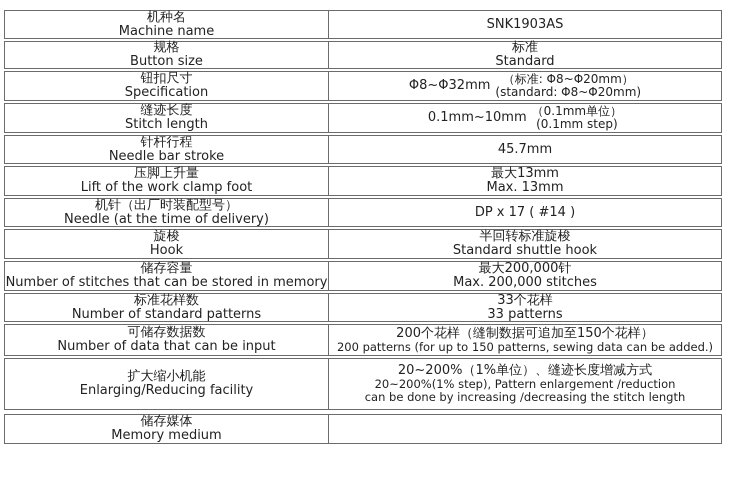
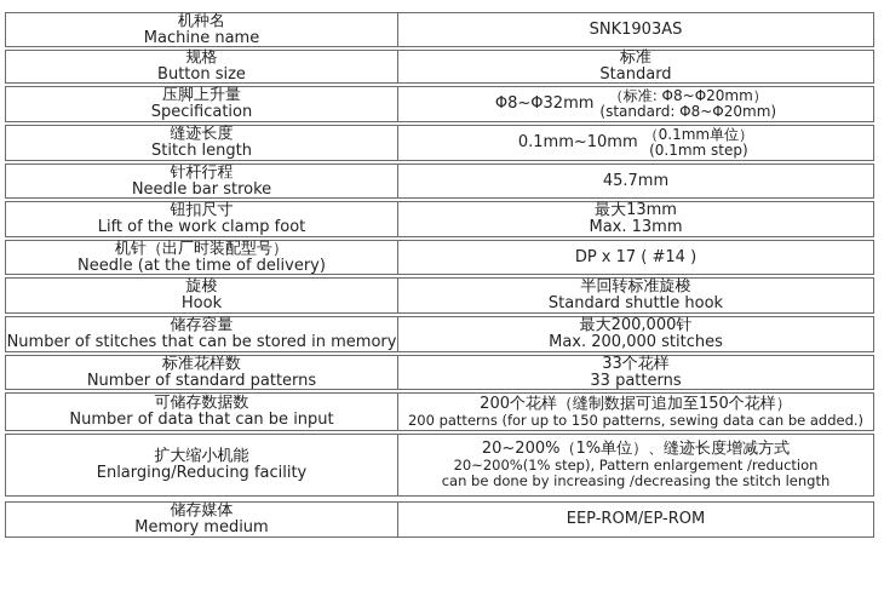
  机种名
  Machine name
  SNK1903AS
  规格
  Button size
  标准
  Standard
- 钮扣尺寸
+ 压脚上升量
  Specification
  Φ8~Φ32mm
  （标准: Φ8~Φ20mm）
  (standard: Φ8~Φ20mm)
  缝迹长度
  Stitch length
  0.1mm~10mm
  （0.1mm单位）
  (0.1mm step)
  针杆行程
  Needle bar stroke
  45.7mm
- 压脚上升量
+ 钮扣尺寸
  Lift of the work clamp foot
  最大13mm
  Max. 13mm
  机针（出厂时装配型号）
  Needle (at the time of delivery)
  DP x 17 ( #14 )
  旋梭
  Hook
  半回转标准旋梭
  Standard shuttle hook
  储存容量
  Number of stitches that can be stored in memory
  最大200,000针
  Max. 200,000 stitches
  标准花样数
  Number of standard patterns
  33个花样
  33 patterns
  可储存数据数
  Number of data that can be input
  200个花样（缝制数据可追加至150个花样）
  200 patterns (for up to 150 patterns, sewing data can be added.)
  扩大缩小机能
  Enlarging/Reducing facility
  20~200%（1%单位）、缝迹长度增减方式
  20~200%(1% step), Pattern enlargement /reduction
  can be done by increasing /decreasing the stitch length
  储存媒体
  Memory medium
+ EEP-ROM/EP-ROM
